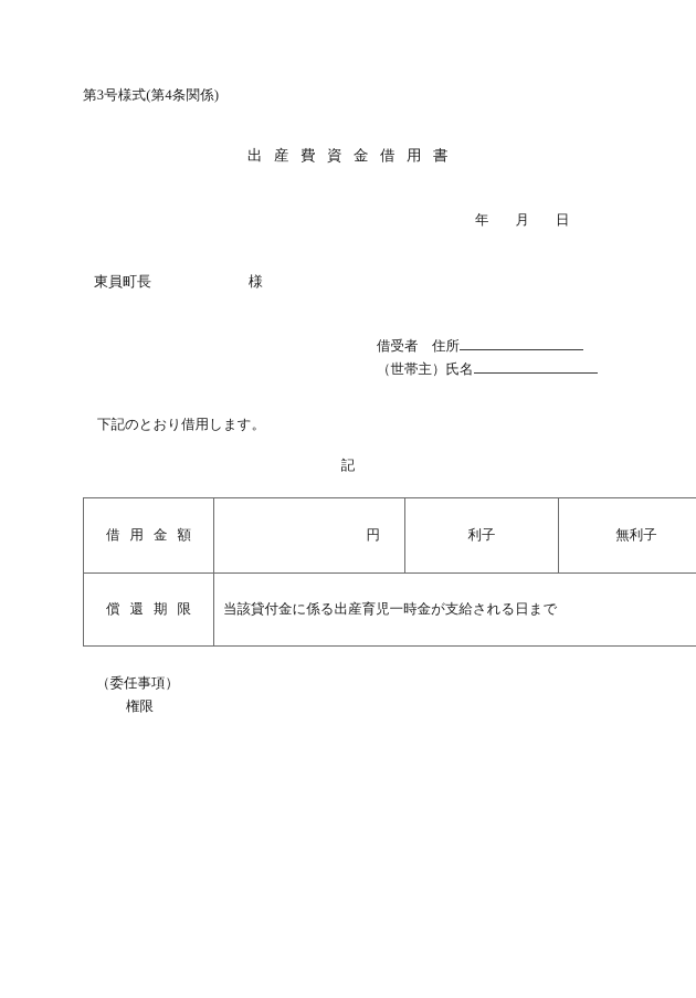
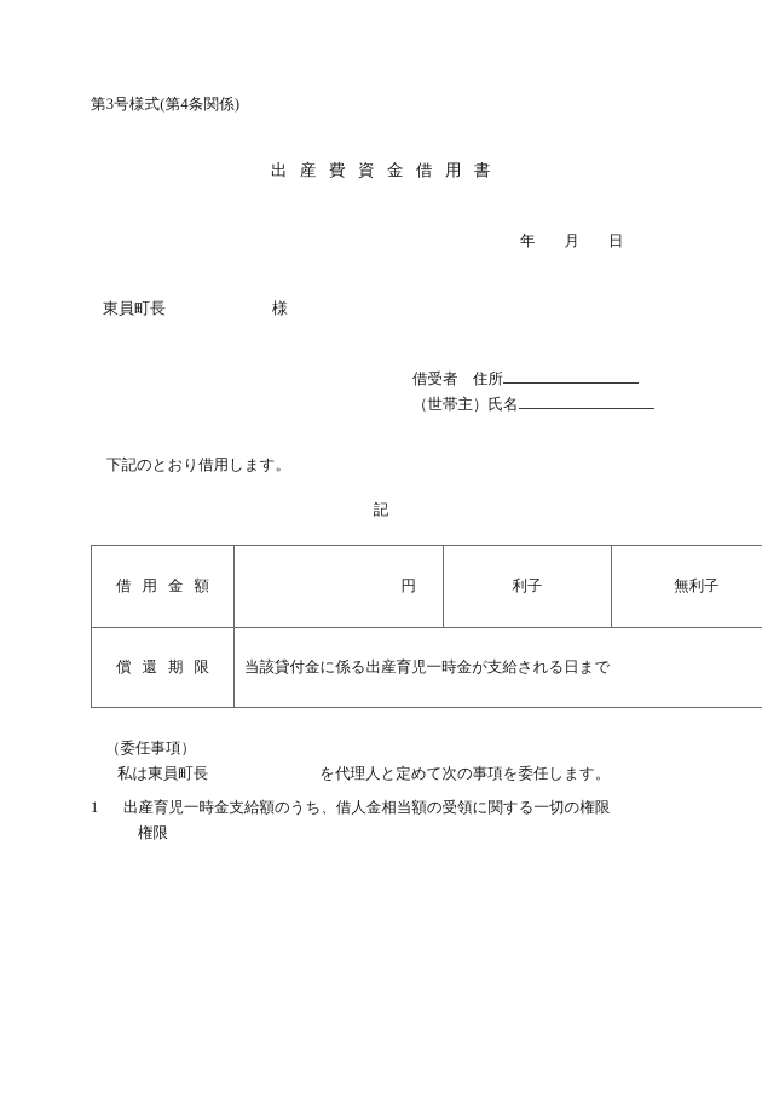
  第3号様式(第4条関係)
  出 産 費 資 金 借 用 書
  年 月 日
  東員町長 様
  借受者 住所
  （世帯主）氏名
  下記のとおり借用します。
  記
  借 用 金 額	円	利子	無利子
  償 還 期 限	当該貸付金に係る出産育児一時金が支給される日まで
  （委任事項）
+ 私は東員町長 を代理人と定めて次の事項を委任します。
+ 1
+ 出産育児一時金支給額のうち、借人金相当額の受領に関する一切の権限
  権限
